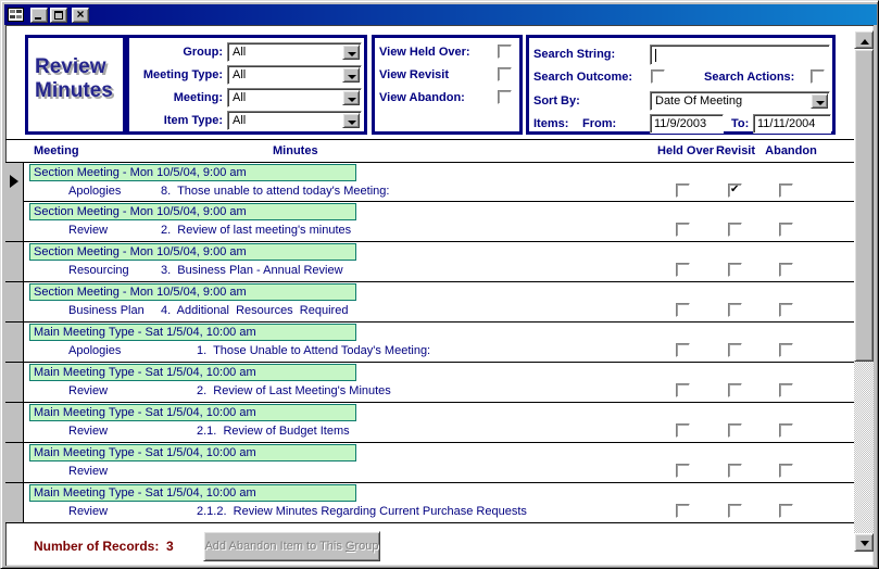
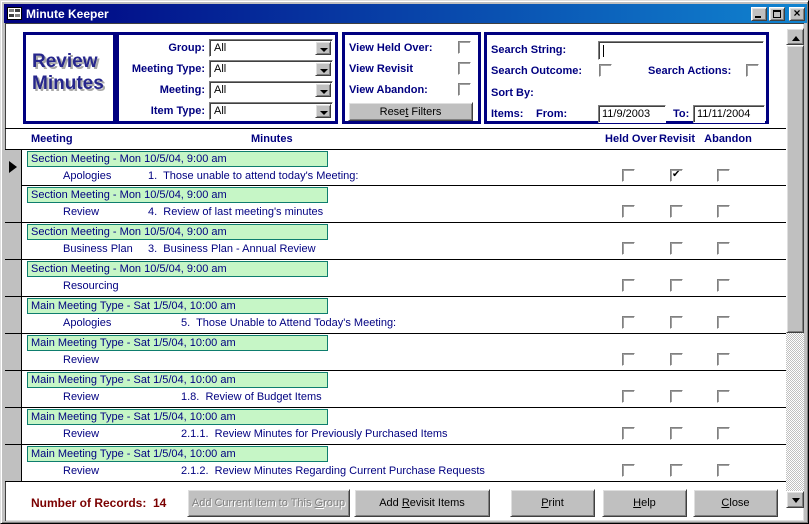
+ Minute Keeper
  ×
  Review
  Minutes
  Group:
  All
  Meeting Type:
  All
  Meeting:
  All
  Item Type:
  All
  View Held Over:
  View Revisit
  View Abandon:
+ Reset Filters
  Search String:
  Search Outcome:
  Search Actions:
  Sort By:
- Date Of Meeting
  Items:
  From:
  11/9/2003
  To:
  11/11/2004
  Meeting
  Minutes
  Held Over
  Revisit
  Abandon
  Section Meeting - Mon 10/5/04, 9:00 am
  Apologies
- 8. Those unable to attend today's Meeting:
+ 1. Those unable to attend today's Meeting:
  Section Meeting - Mon 10/5/04, 9:00 am
  Review
- 2. Review of last meeting's minutes
+ 4. Review of last meeting's minutes
  Section Meeting - Mon 10/5/04, 9:00 am
- Resourcing
+ Business Plan
  3. Business Plan - Annual Review
  Section Meeting - Mon 10/5/04, 9:00 am
- Business Plan
+ Resourcing
- 4. Additional Resources Required
  Main Meeting Type - Sat 1/5/04, 10:00 am
  Apologies
- 1. Those Unable to Attend Today's Meeting:
+ 5. Those Unable to Attend Today's Meeting:
  Main Meeting Type - Sat 1/5/04, 10:00 am
  Review
- 2. Review of Last Meeting's Minutes
  Main Meeting Type - Sat 1/5/04, 10:00 am
  Review
- 2.1. Review of Budget Items
+ 1.8. Review of Budget Items
  Main Meeting Type - Sat 1/5/04, 10:00 am
  Review
+ 2.1.1. Review Minutes for Previously Purchased Items
  Main Meeting Type - Sat 1/5/04, 10:00 am
  Review
  2.1.2. Review Minutes Regarding Current Purchase Requests
  Number of Records:
- 3
+ 14
- Add Abandon Item to This Group
+ Add Current Item to This Group
+ Add Revisit Items
+ Print
+ Help
+ Close
